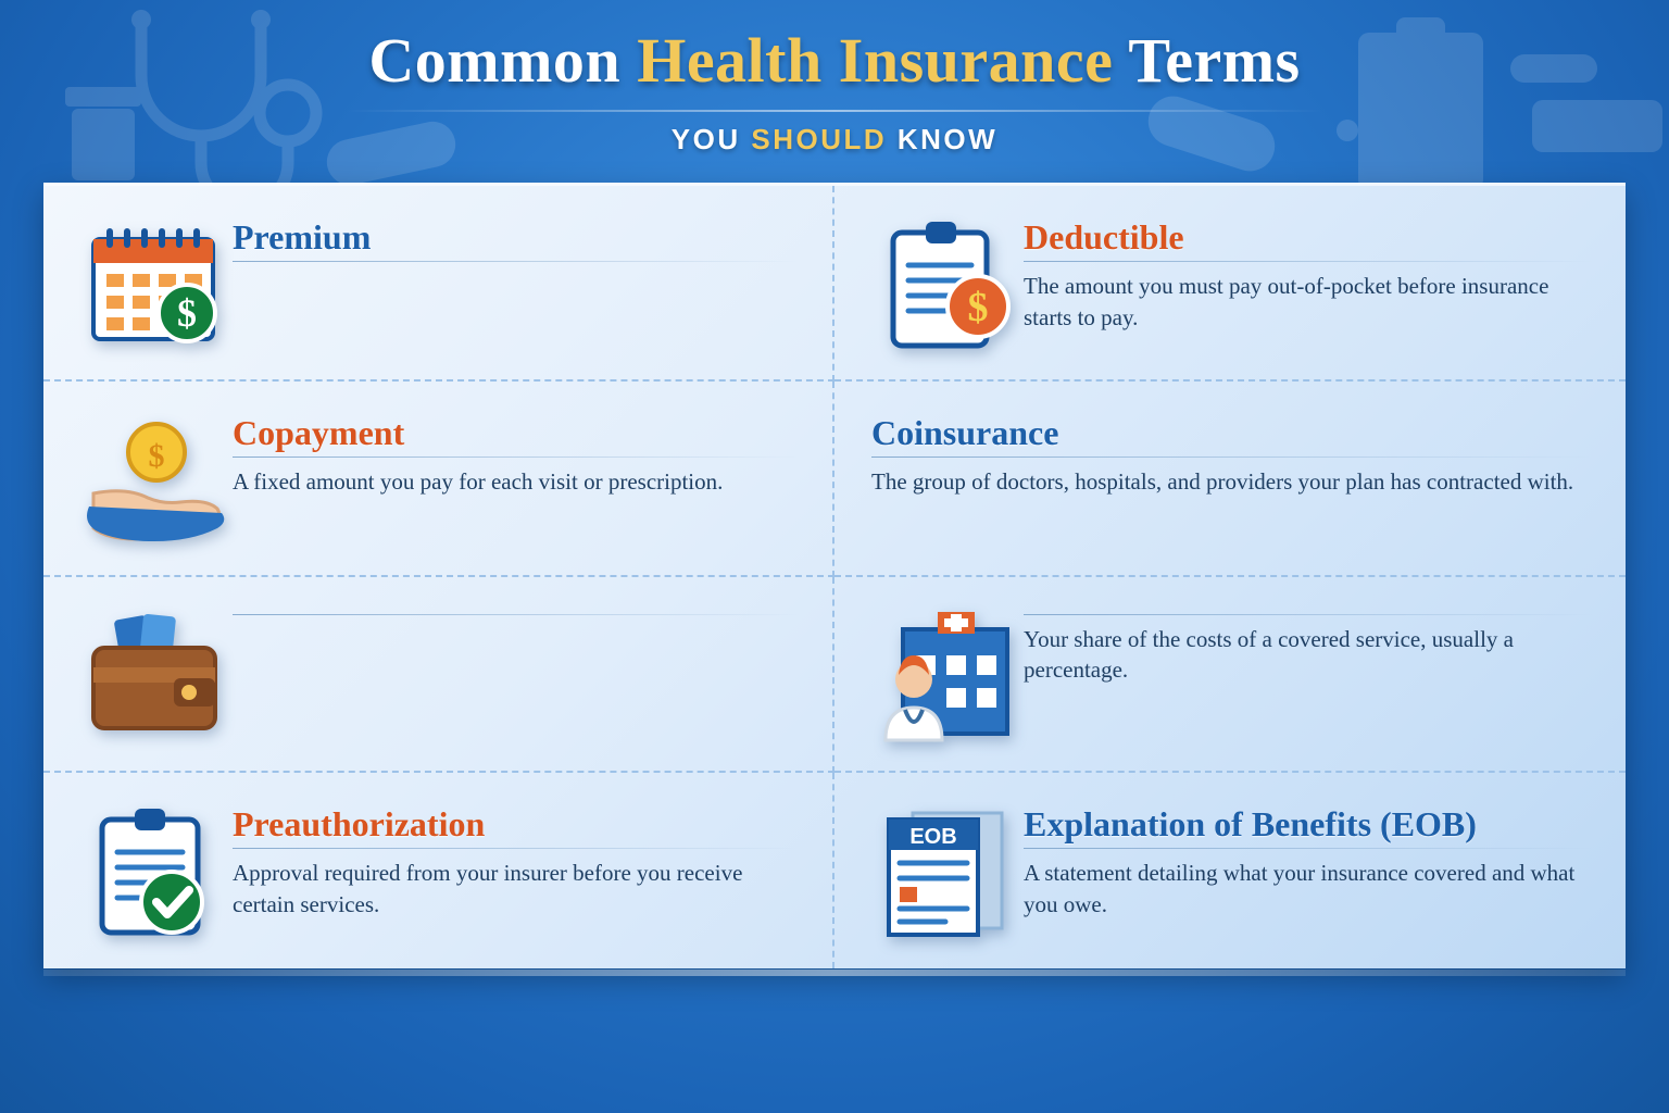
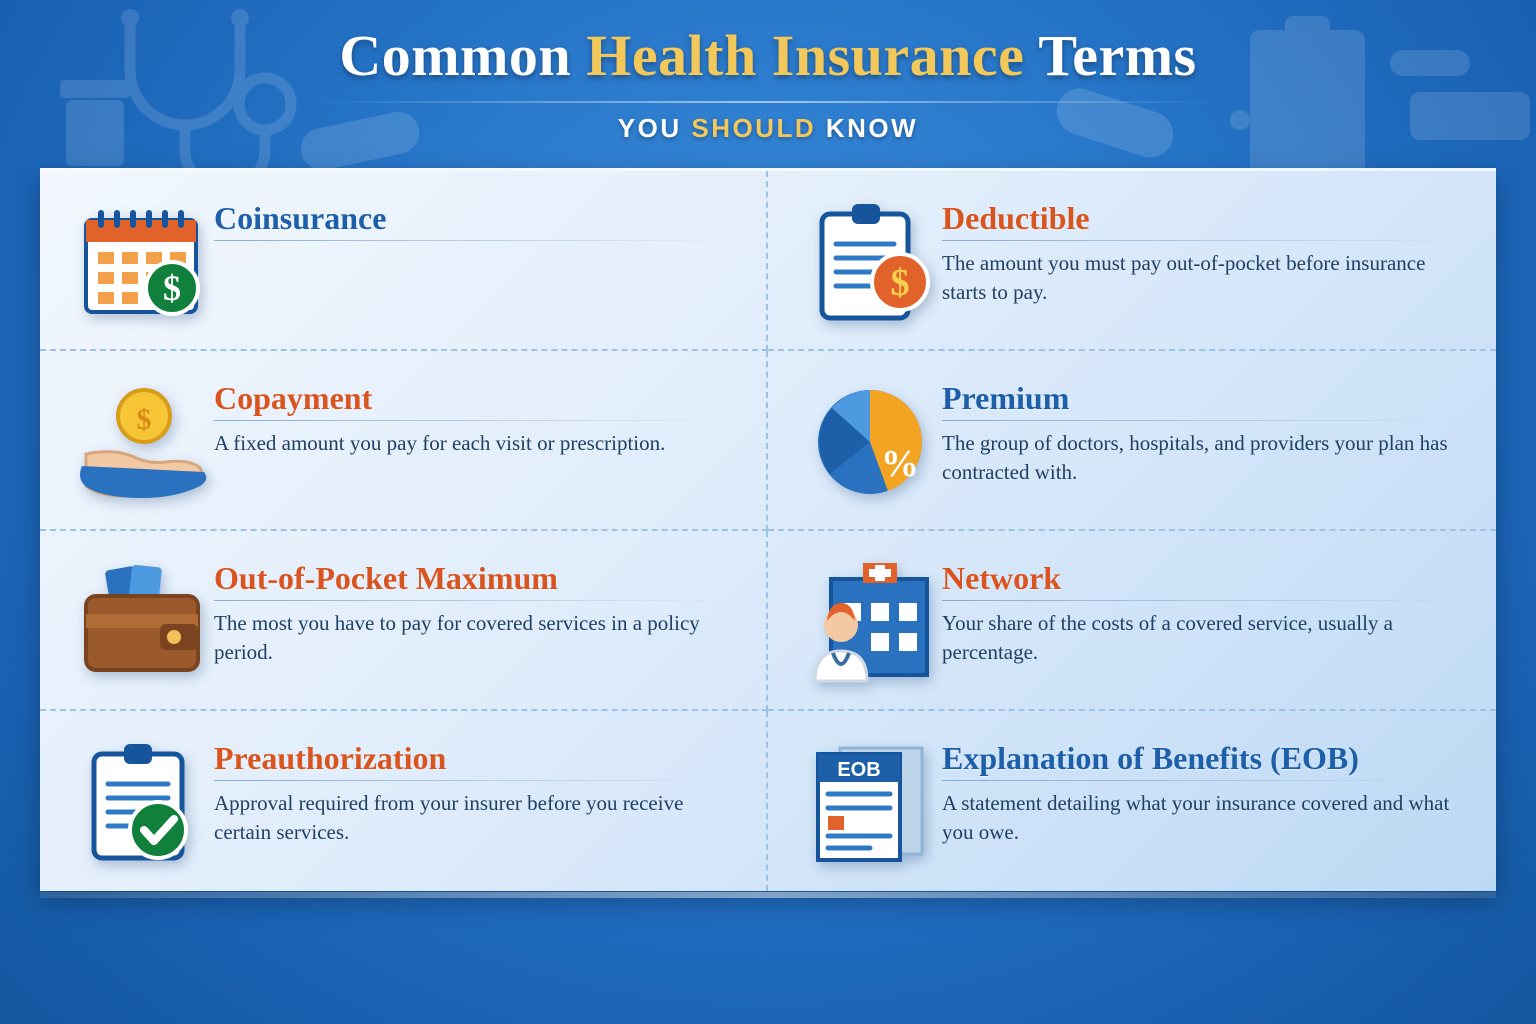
  Common Health Insurance Terms
  YOU SHOULD KNOW
  $
- Premium
+ Coinsurance
  $
  Deductible
  The amount you must pay out-of-pocket before insurance starts to pay.
  $
  Copayment
  A fixed amount you pay for each visit or prescription.
+ %
- Coinsurance
+ Premium
  The group of doctors, hospitals, and providers your plan has contracted with.
+ Out-of-Pocket Maximum
+ The most you have to pay for covered services in a policy period.
+ Network
  Your share of the costs of a covered service, usually a percentage.
  Preauthorization
  Approval required from your insurer before you receive certain services.
  EOB
  Explanation of Benefits (EOB)
  A statement detailing what your insurance covered and what you owe.
